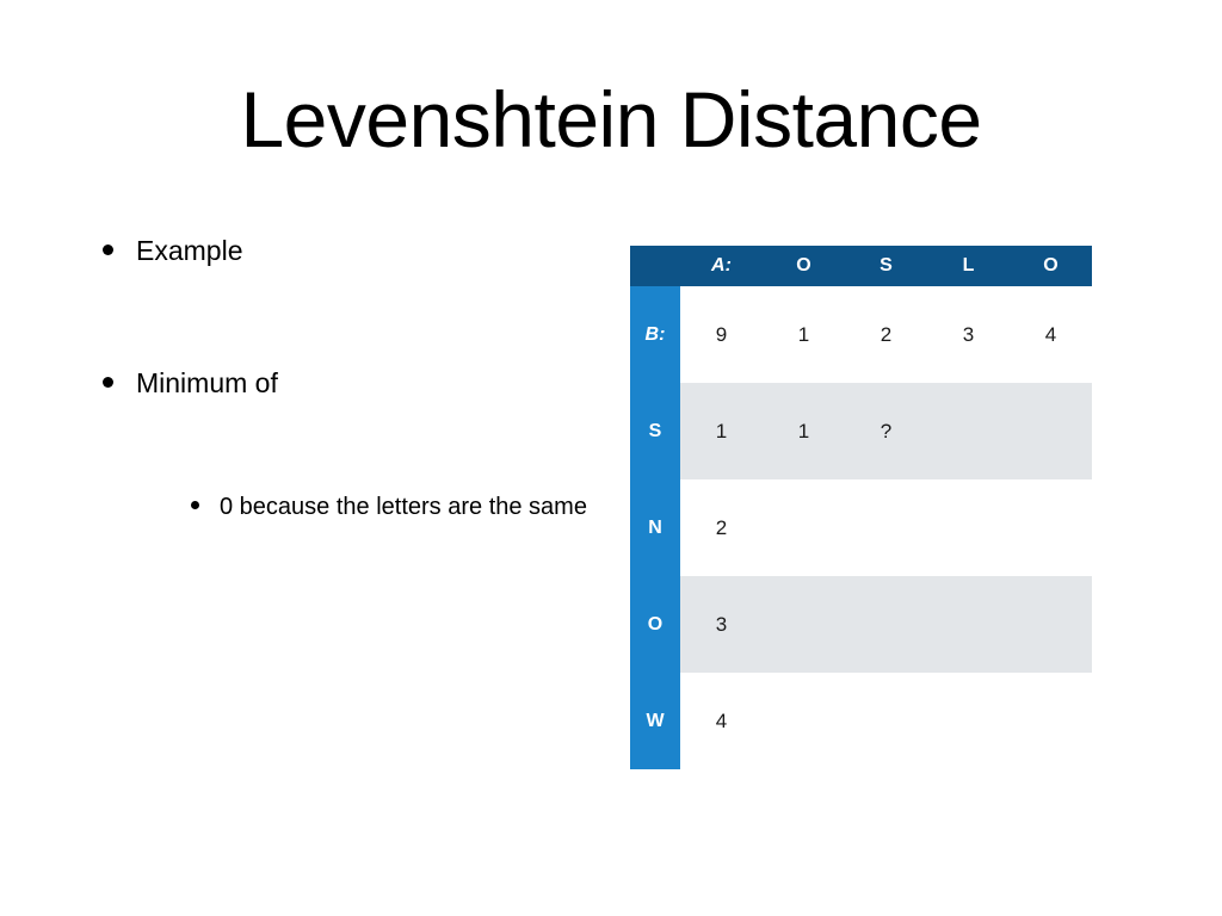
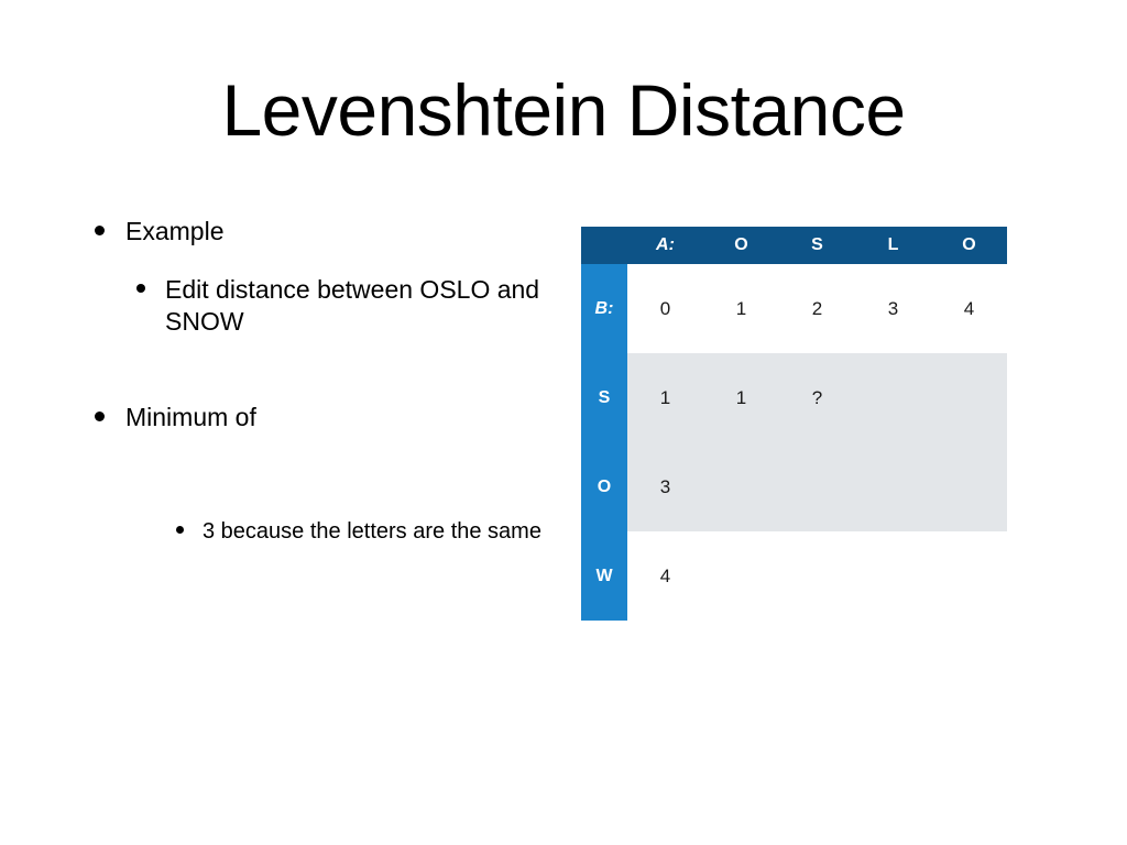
  Levenshtein Distance
  Example
+ Edit distance between OSLO and SNOW
  Minimum of
- 0 because the letters are the same
+ 3 because the letters are the same
  	A:	O	S	L	O
- B:	9	1	2	3	4
+ B:	0	1	2	3	4
  S	1	1	?
- N	2
  O	3
  W	4
